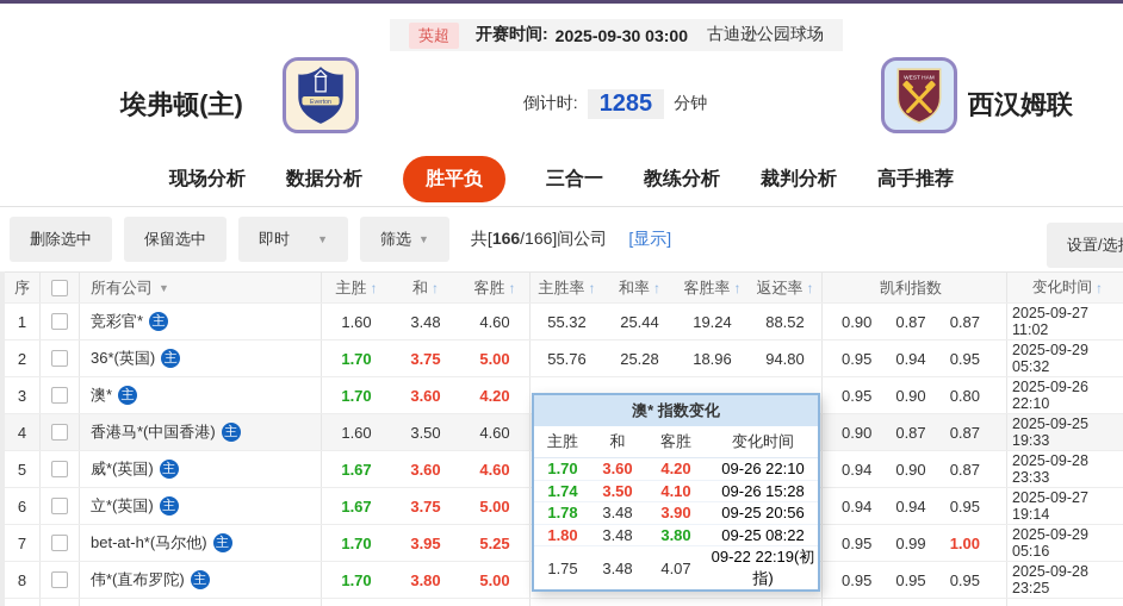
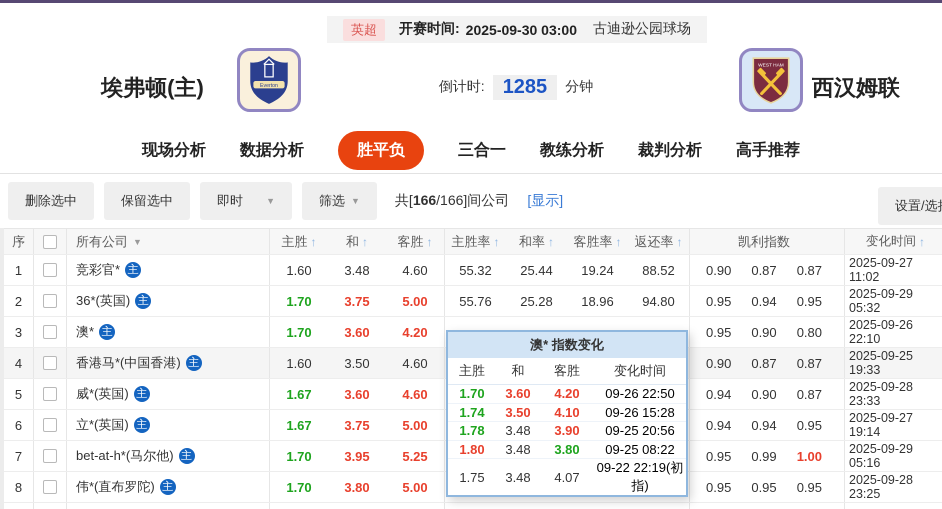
  英超
  开赛时间:
  2025-09-30 03:00
  古迪逊公园球场
  埃弗顿(主)
  倒计时:
  1285
  分钟
  西汉姆联
  现场分析
  数据分析
  胜平负
  三合一
  教练分析
  裁判分析
  高手推荐
  删除选中
  保留选中
  即时
  ▼
  筛选
  ▼
  共[166/166]间公司
  [显示]
  设置/选
  序
  所有公司
  ▼
  主胜
  ↑
  和
  ↑
  客胜
  ↑
  主胜率
  ↑
  和率
  ↑
  客胜率
  ↑
  返还率
  ↑
  凯利指数
  变化时间
  ↑
  1
  竞彩官*
  主
  1.60
  3.48
  4.60
  55.32
  25.44
  19.24
  88.52
  0.90
  0.87
  0.87
  2025-09-27 11:02
  2
  36*(英国)
  主
  1.70
  3.75
  5.00
  55.76
  25.28
  18.96
  94.80
  0.95
  0.94
  0.95
  2025-09-29 05:32
  3
  澳*
  主
  1.70
  3.60
  4.20
  0.95
  0.90
  0.80
  2025-09-26 22:10
  4
  香港马*(中国香港)
  主
  1.60
  3.50
  4.60
  0.90
  0.87
  0.87
  2025-09-25 19:33
  5
  威*(英国)
  主
  1.67
  3.60
  4.60
  0.94
  0.90
  0.87
  2025-09-28 23:33
  6
  立*(英国)
  主
  1.67
  3.75
  5.00
  0.94
  0.94
  0.95
  2025-09-27 19:14
  7
  bet-at-h*(马尔他)
  主
  1.70
  3.95
  5.25
  0.95
  0.99
  1.00
  2025-09-29 05:16
  8
  伟*(直布罗陀)
  主
  1.70
  3.80
  5.00
  0.95
  0.95
  0.95
  2025-09-28 23:25
  澳* 指数变化
  主胜
  和
  客胜
  变化时间
  1.70
  3.60
  4.20
- 09-26 22:10
+ 09-26 22:50
  1.74
  3.50
  4.10
  09-26 15:28
  1.78
  3.48
  3.90
  09-25 20:56
  1.80
  3.48
  3.80
  09-25 08:22
  1.75
  3.48
  4.07
  09-22 22:19(初指)
